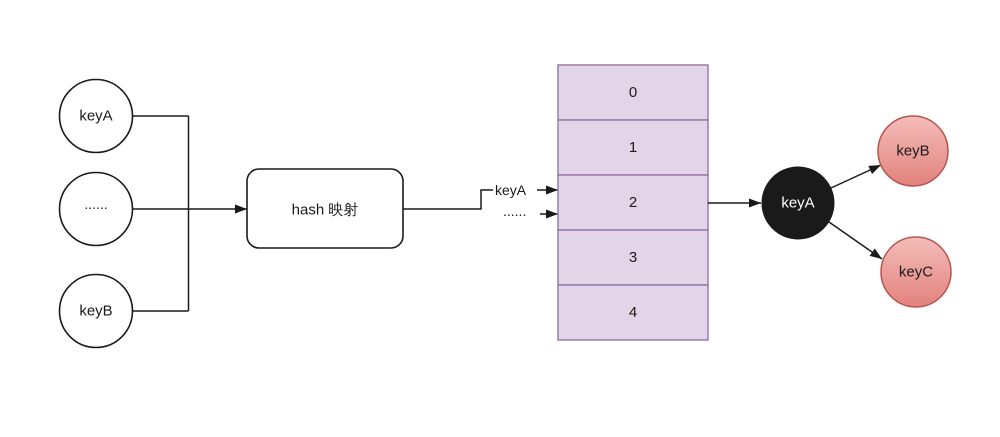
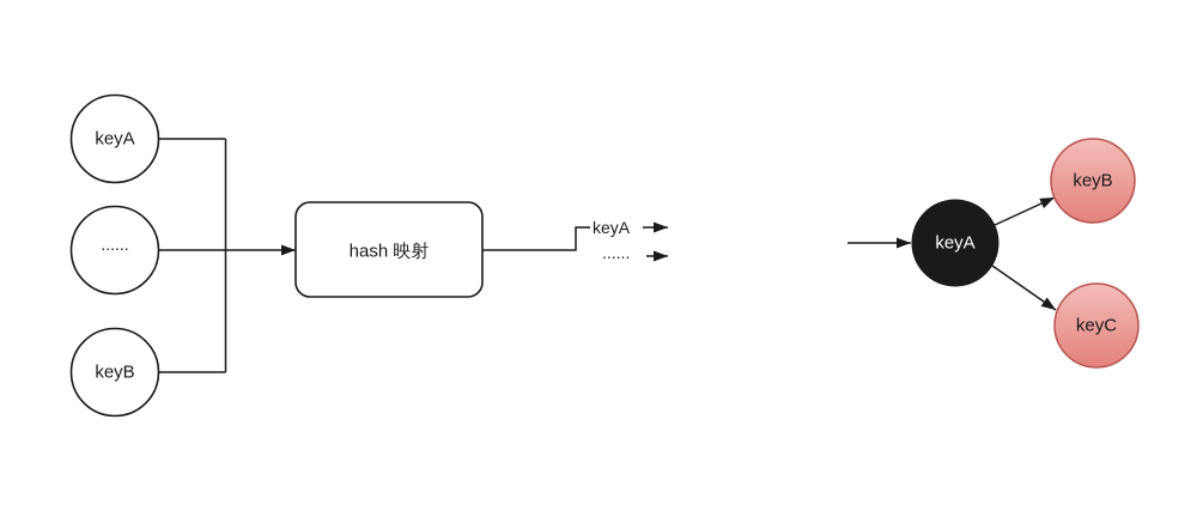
  keyA
  ......
  keyB
  hash 映射
  keyA
  ......
- 0
- 1
- 2
- 3
- 4
  keyA
  keyB
  keyC
